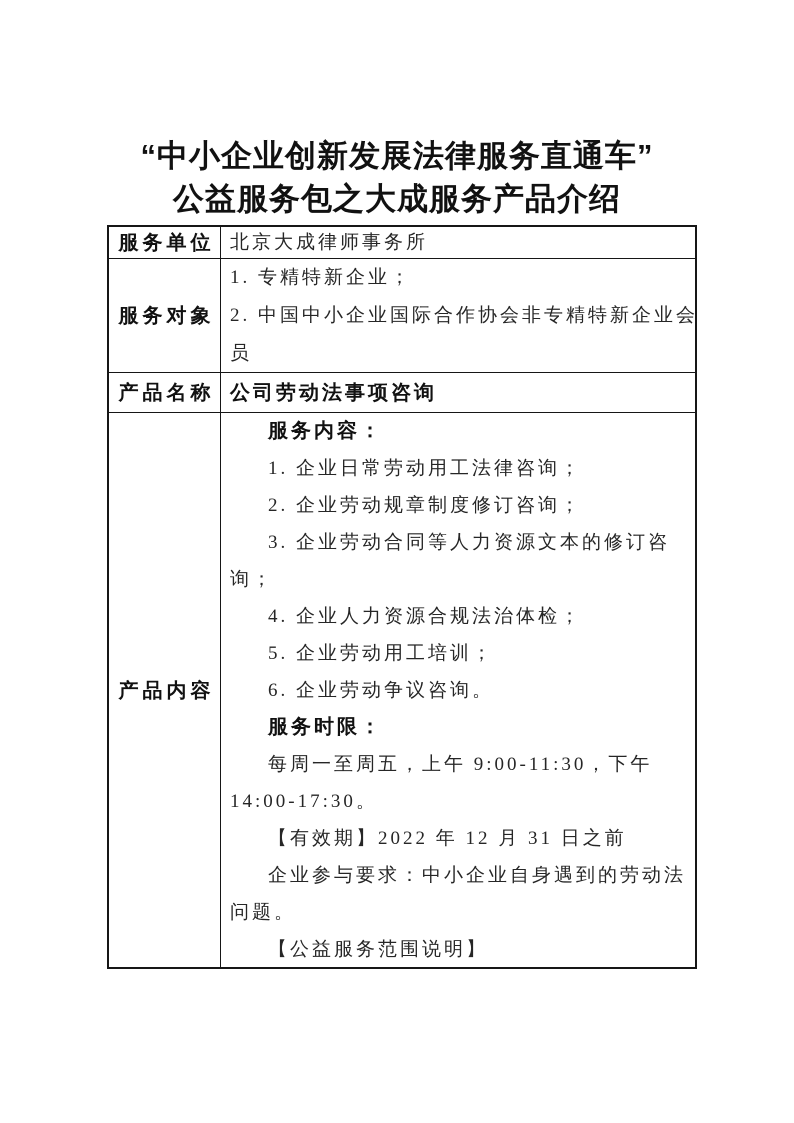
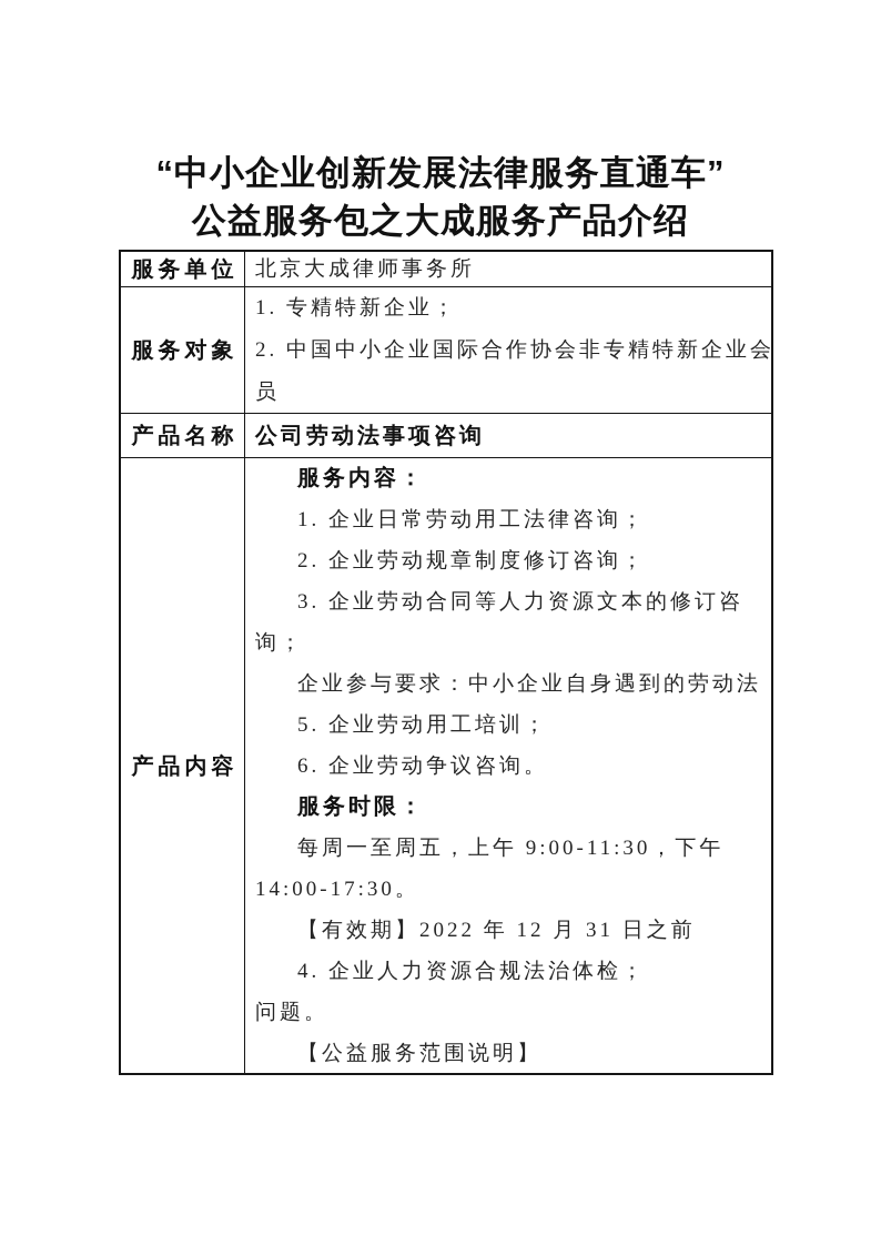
  “中小企业创新发展法律服务直通车”
  公益服务包之大成服务产品介绍
  服务单位
  北京大成律师事务所
  服务对象
  1. 专精特新企业；
  2. 中国中小企业国际合作协会非专精特新企业会
  员
  产品名称
  公司劳动法事项咨询
  产品内容
  服务内容：
  1. 企业日常劳动用工法律咨询；
  2. 企业劳动规章制度修订咨询；
  3. 企业劳动合同等人力资源文本的修订咨
  询；
- 4. 企业人力资源合规法治体检；
+ 企业参与要求：中小企业自身遇到的劳动法
  5. 企业劳动用工培训；
  6. 企业劳动争议咨询。
  服务时限：
  每周一至周五，上午 9:00-11:30，下午
  14:00-17:30。
  【有效期】2022 年 12 月 31 日之前
- 企业参与要求：中小企业自身遇到的劳动法
+ 4. 企业人力资源合规法治体检；
  问题。
  【公益服务范围说明】
